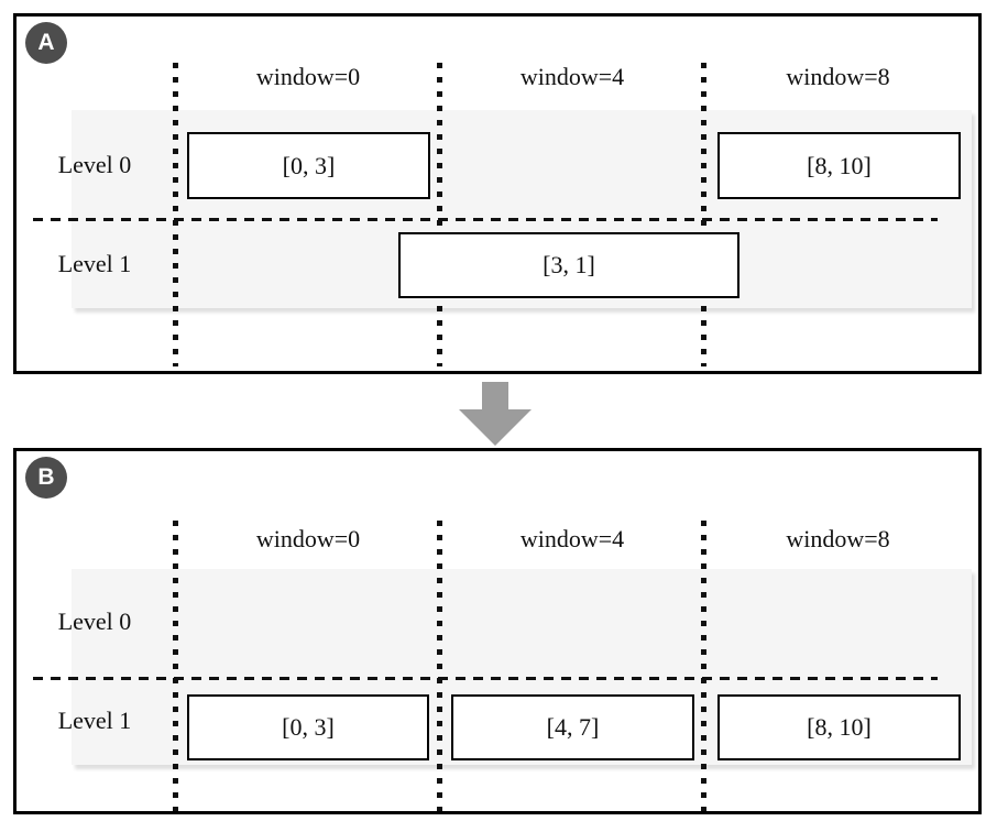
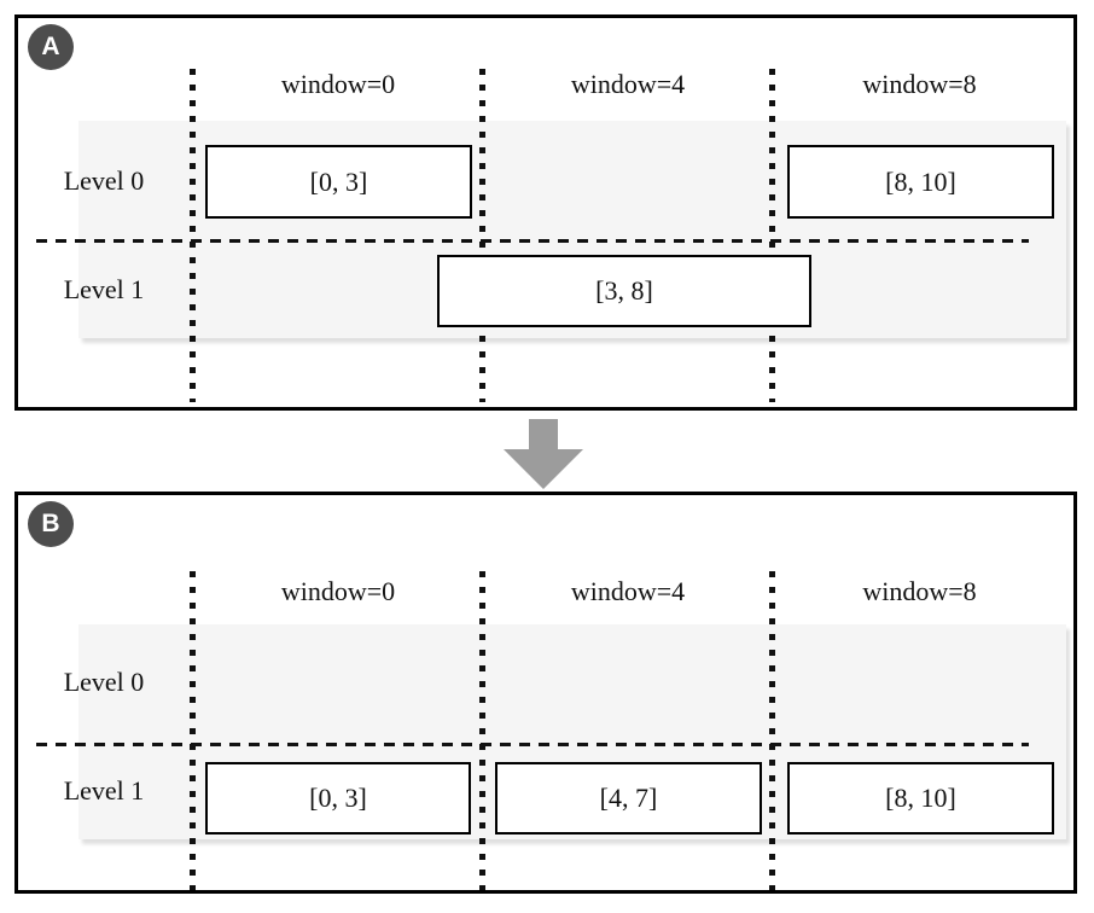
  A
  window=0
  window=4
  window=8
  Level 0
  Level 1
  [0, 3]
  [8, 10]
- [3, 1]
+ [3, 8]
  B
  window=0
  window=4
  window=8
  Level 0
  Level 1
  [0, 3]
  [4, 7]
  [8, 10]
